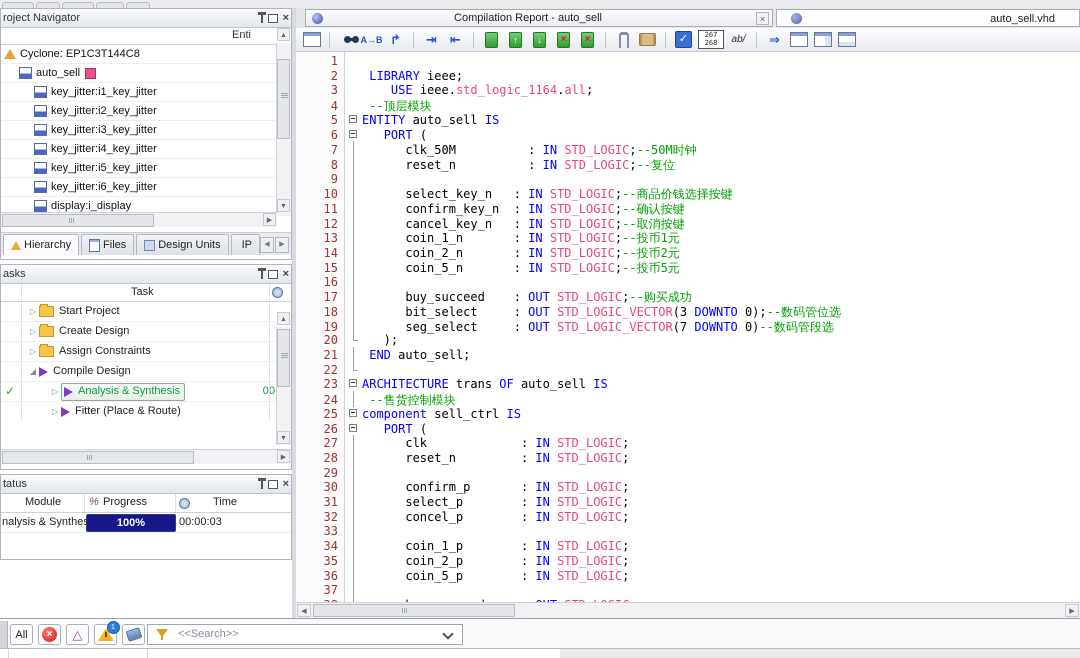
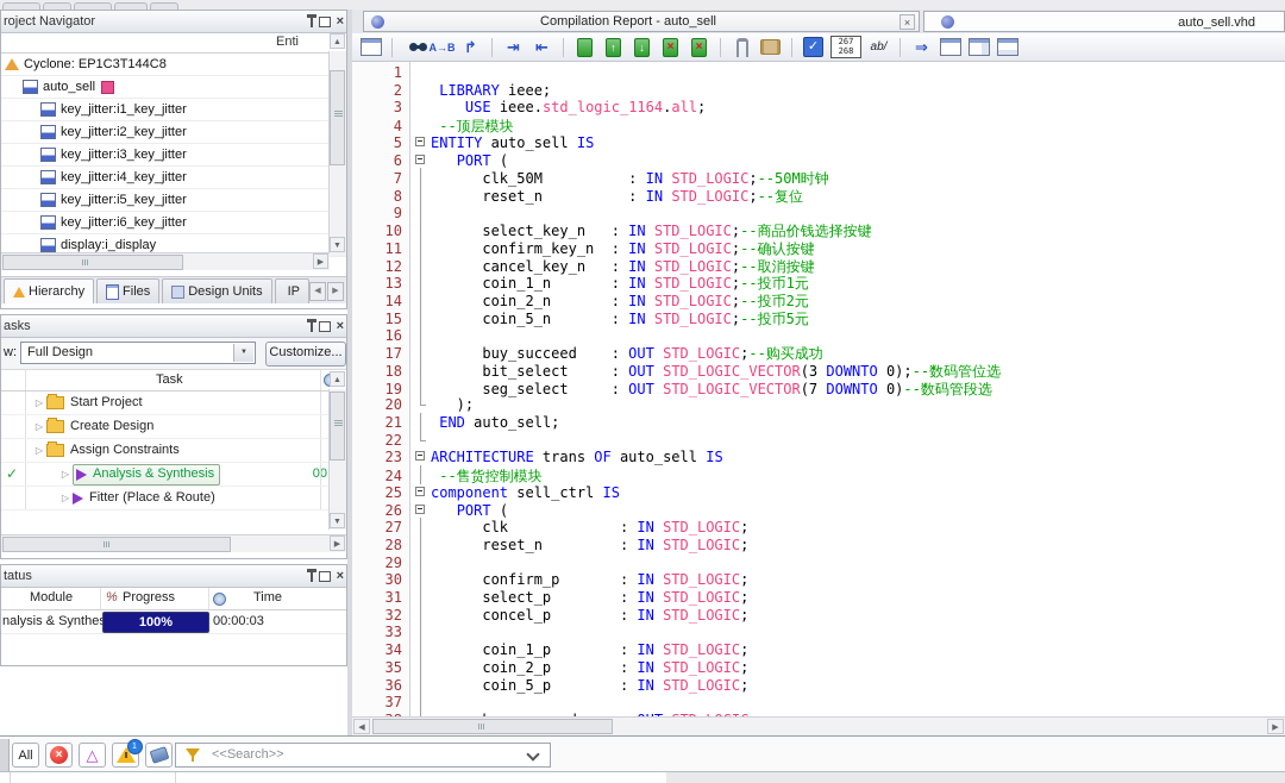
  roject Navigator
  ×
  Enti
  Cyclone: EP1C3T144C8
  auto_sell
  key_jitter:i1_key_jitter
  key_jitter:i2_key_jitter
  key_jitter:i3_key_jitter
  key_jitter:i4_key_jitter
  key_jitter:i5_key_jitter
  key_jitter:i6_key_jitter
  display:i_display
  Hierarchy
  Files
  Design Units
  IP
  asks
  ×
+ w:
+ Full Design
+ Customize...
  Task
  ▷
  Start Project
  ▷
  Create Design
  ▷
  Assign Constraints
- ◢
- Compile Design
  ✓
  ▷
  Analysis & Synthesis
  00
  ▷
  Fitter (Place & Route)
  tatus
  ×
  Module
  %
  Progress
  Time
  nalysis & Synthe
  100%
  00:00:03
  Compilation Report - auto_sell
  ×
  auto_sell.vhd
  A→B
  ↱
  ⇥
  ⇤
  ↑
  ↓
  ×
  ×
  ✓
  267
  268
  ab/
  ⇒
  1
  2 LIBRARY ieee;
  3 USE ieee.std_logic_1164.all;
  4 --顶层模块
  5 ENTITY auto_sell IS
  6 PORT (
  7 clk_50M : IN STD_LOGIC;--50M时钟
  8 reset_n : IN STD_LOGIC;--复位
  9
  10 select_key_n : IN STD_LOGIC;--商品价钱选择按键
  11 confirm_key_n : IN STD_LOGIC;--确认按键
  12 cancel_key_n : IN STD_LOGIC;--取消按键
  13 coin_1_n : IN STD_LOGIC;--投币1元
  14 coin_2_n : IN STD_LOGIC;--投币2元
  15 coin_5_n : IN STD_LOGIC;--投币5元
  16
  17 buy_succeed : OUT STD_LOGIC;--购买成功
  18 bit_select : OUT STD_LOGIC_VECTOR(3 DOWNTO 0);--数码管位选
  19 seg_select : OUT STD_LOGIC_VECTOR(7 DOWNTO 0)--数码管段选
  20 );
  21 END auto_sell;
  22
  23 ARCHITECTURE trans OF auto_sell IS
  24 --售货控制模块
  25 component sell_ctrl IS
  26 PORT (
  27 clk : IN STD_LOGIC;
  28 reset_n : IN STD_LOGIC;
  29
  30 confirm_p : IN STD_LOGIC;
  31 select_p : IN STD_LOGIC;
  32 concel_p : IN STD_LOGIC;
  33
  34 coin_1_p : IN STD_LOGIC;
  35 coin_2_p : IN STD_LOGIC;
  36 coin_5_p : IN STD_LOGIC;
  37
  All
  ×
  △
  <<Search>>
